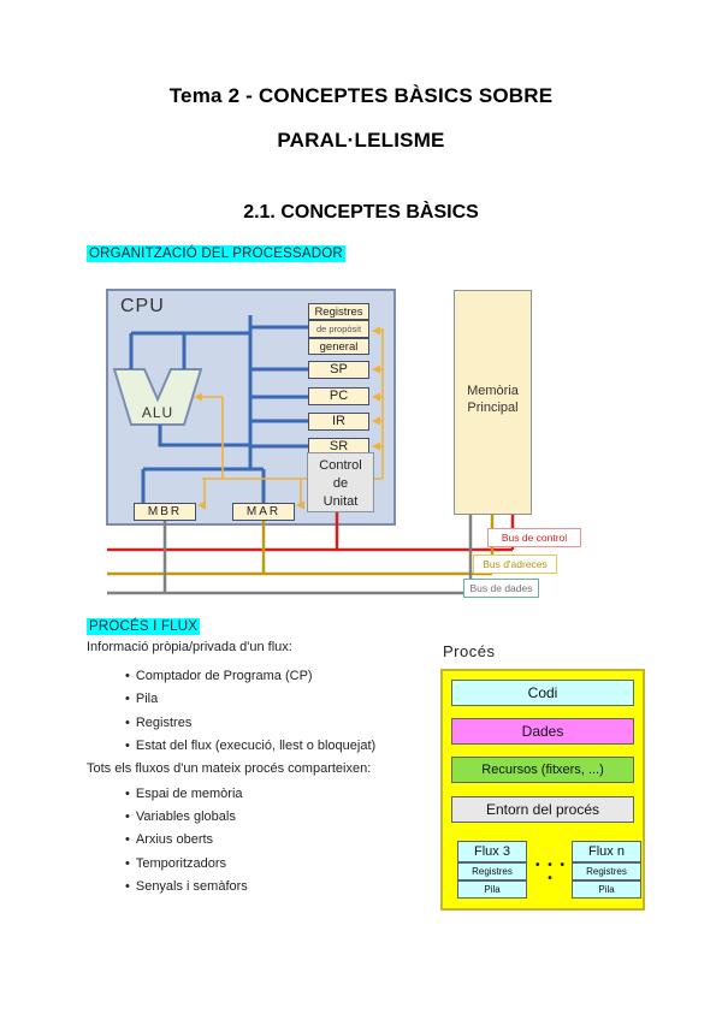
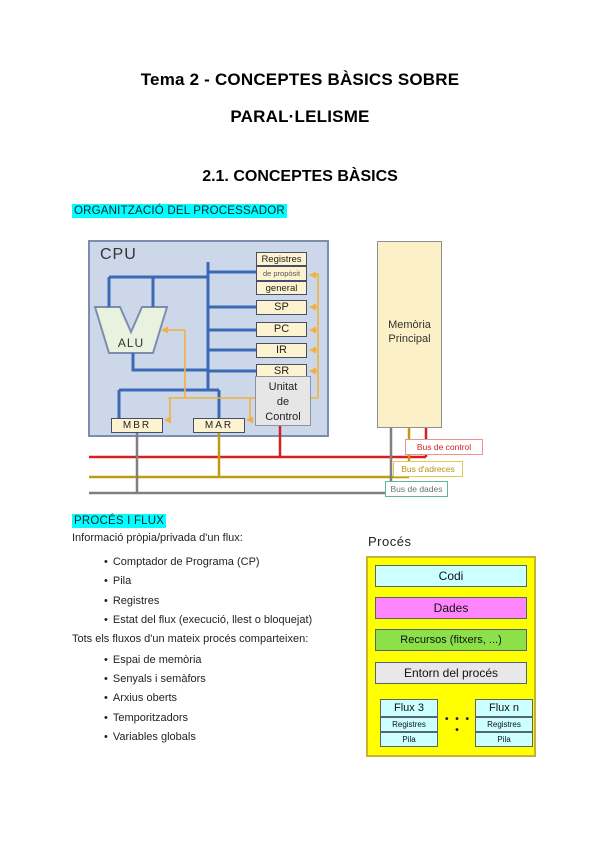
  Tema 2 - CONCEPTES BÀSICS SOBRE
  PARAL·LELISME
  2.1. CONCEPTES BÀSICS
  ORGANITZACIÓ DEL PROCESSADOR
  CPU
  ALU
  Registres
  de propòsit
  general
  SP
  PC
  IR
  SR
- Control
+ Unitat
  de
- Unitat
+ Control
  MBR
  MAR
  Memòria
  Principal
  Bus de control
  Bus d'adreces
  Bus de dades
  PROCÉS I FLUX
  Informació pròpia/privada d'un flux:
  Comptador de Programa (CP)
  Pila
  Registres
  Estat del flux (execució, llest o bloquejat)
  Tots els fluxos d'un mateix procés comparteixen:
  Espai de memòria
- Variables globals
+ Senyals i semàfors
  Arxius oberts
  Temporitzadors
- Senyals i semàfors
+ Variables globals
  Procés
  Codi
  Dades
  Recursos (fitxers, ...)
  Entorn del procés
  Flux 3
  Registres
  Pila
  • • • •
  Flux n
  Registres
  Pila
